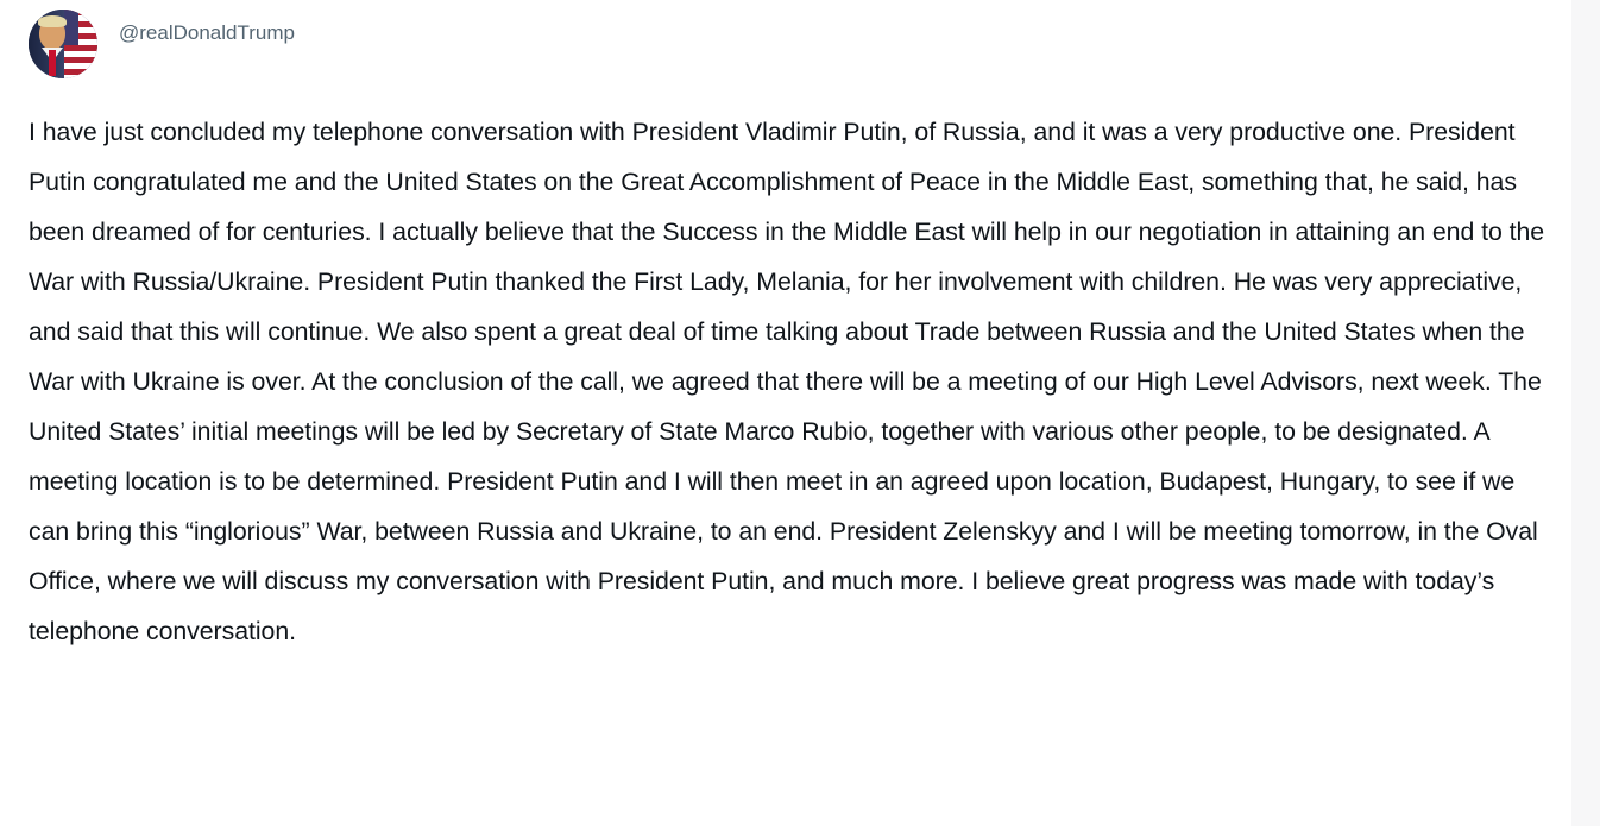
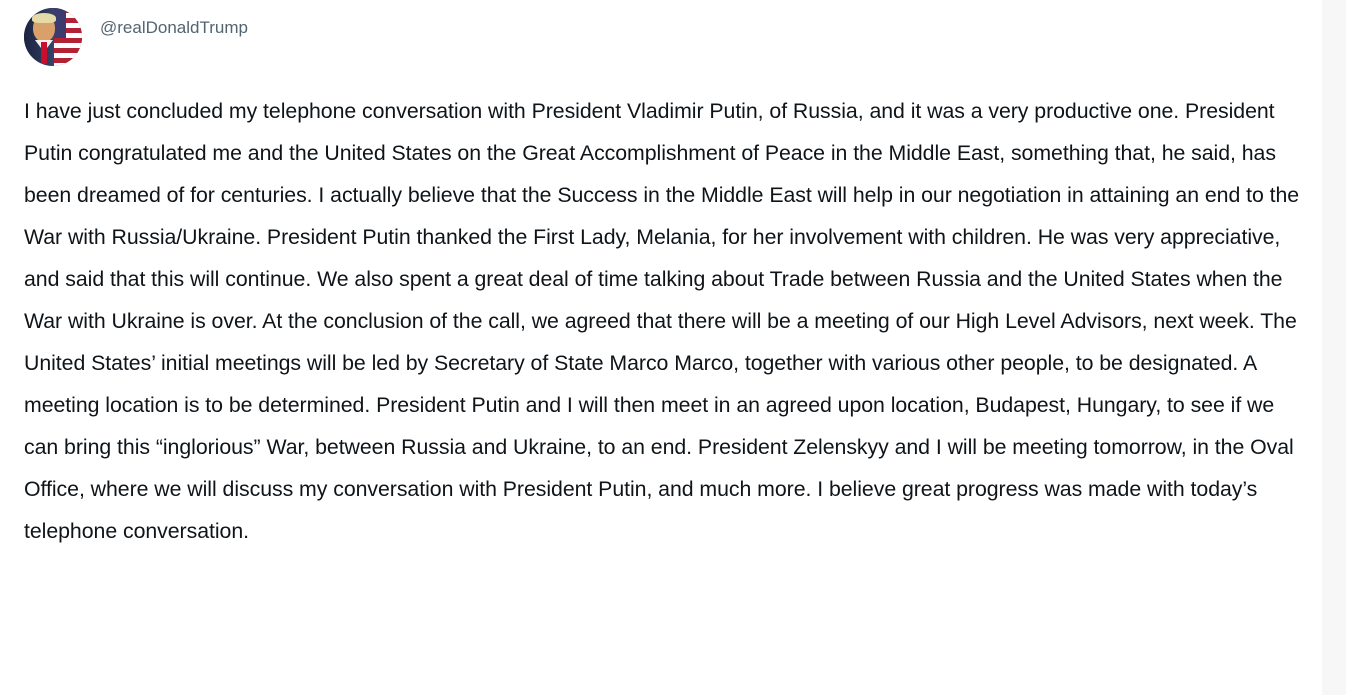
  @realDonaldTrump
- I have just concluded my telephone conversation with President Vladimir Putin, of Russia, and it was a very productive one. President Putin congratulated me and the United States on the Great Accomplishment of Peace in the Middle East, something that, he said, has been dreamed of for centuries. I actually believe that the Success in the Middle East will help in our negotiation in attaining an end to the War with Russia/Ukraine. President Putin thanked the First Lady, Melania, for her involvement with children. He was very appreciative, and said that this will continue. We also spent a great deal of time talking about Trade between Russia and the United States when the War with Ukraine is over. At the conclusion of the call, we agreed that there will be a meeting of our High Level Advisors, next week. The United States’ initial meetings will be led by Secretary of State Marco Rubio, together with various other people, to be designated. A meeting location is to be determined. President Putin and I will then meet in an agreed upon location, Budapest, Hungary, to see if we can bring this “inglorious” War, between Russia and Ukraine, to an end. President Zelenskyy and I will be meeting tomorrow, in the Oval Office, where we will discuss my conversation with President Putin, and much more. I believe great progress was made with today’s telephone conversation.
+ I have just concluded my telephone conversation with President Vladimir Putin, of Russia, and it was a very productive one. President Putin congratulated me and the United States on the Great Accomplishment of Peace in the Middle East, something that, he said, has been dreamed of for centuries. I actually believe that the Success in the Middle East will help in our negotiation in attaining an end to the War with Russia/Ukraine. President Putin thanked the First Lady, Melania, for her involvement with children. He was very appreciative, and said that this will continue. We also spent a great deal of time talking about Trade between Russia and the United States when the War with Ukraine is over. At the conclusion of the call, we agreed that there will be a meeting of our High Level Advisors, next week. The United States’ initial meetings will be led by Secretary of State Marco Marco, together with various other people, to be designated. A meeting location is to be determined. President Putin and I will then meet in an agreed upon location, Budapest, Hungary, to see if we can bring this “inglorious” War, between Russia and Ukraine, to an end. President Zelenskyy and I will be meeting tomorrow, in the Oval Office, where we will discuss my conversation with President Putin, and much more. I believe great progress was made with today’s telephone conversation.
